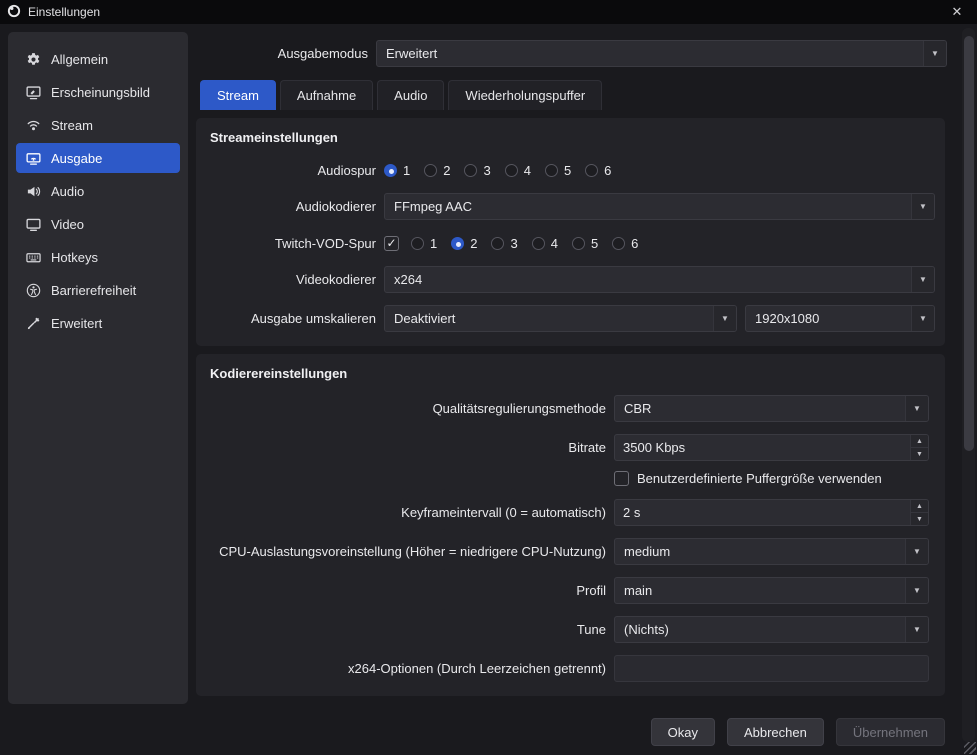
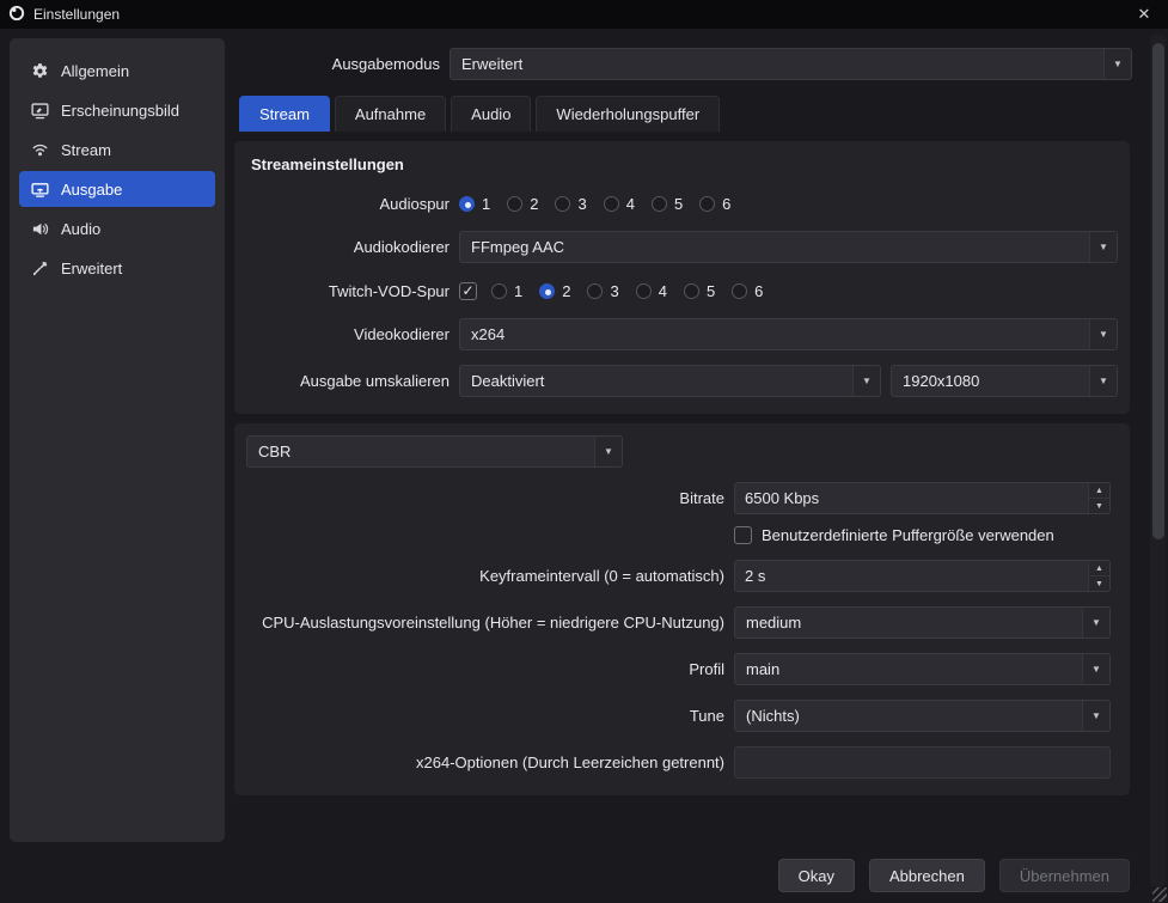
  Einstellungen
  ✕
  Allgemein
  Erscheinungsbild
  Stream
  Ausgabe
  Audio
- Video
- Hotkeys
- Barrierefreiheit
  Erweitert
  Ausgabemodus
  Erweitert
  ▼
  Stream
  Aufnahme
  Audio
  Wiederholungspuffer
  Streameinstellungen
  Audiospur
  1
  2
  3
  4
  5
  6
  Audiokodierer
  FFmpeg AAC
  ▼
  Twitch-VOD-Spur
  1
  2
  3
  4
  5
  6
  Videokodierer
  x264
  ▼
  Ausgabe umskalieren
  Deaktiviert
  ▼
  1920x1080
  ▼
- Kodierereinstellungen
- Qualitätsregulierungsmethode
  CBR
  ▼
  Bitrate
- 3500 Kbps
+ 6500 Kbps
  Benutzerdefinierte Puffergröße verwenden
  Keyframeintervall (0 = automatisch)
  2 s
  CPU-Auslastungsvoreinstellung (Höher = niedrigere CPU-Nutzung)
  medium
  ▼
  Profil
  main
  ▼
  Tune
  (Nichts)
  ▼
  x264-Optionen (Durch Leerzeichen getrennt)
  Okay
  Abbrechen
  Übernehmen
